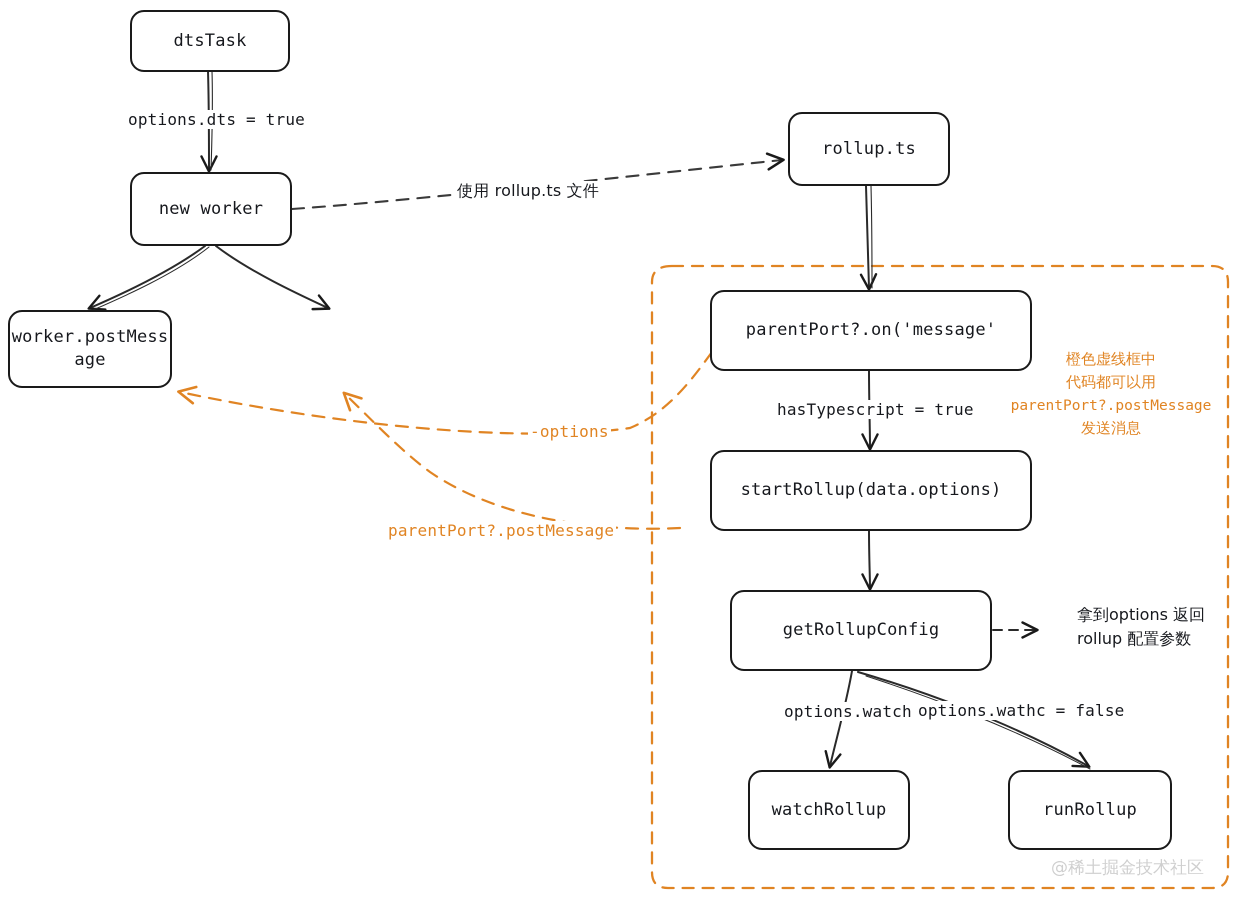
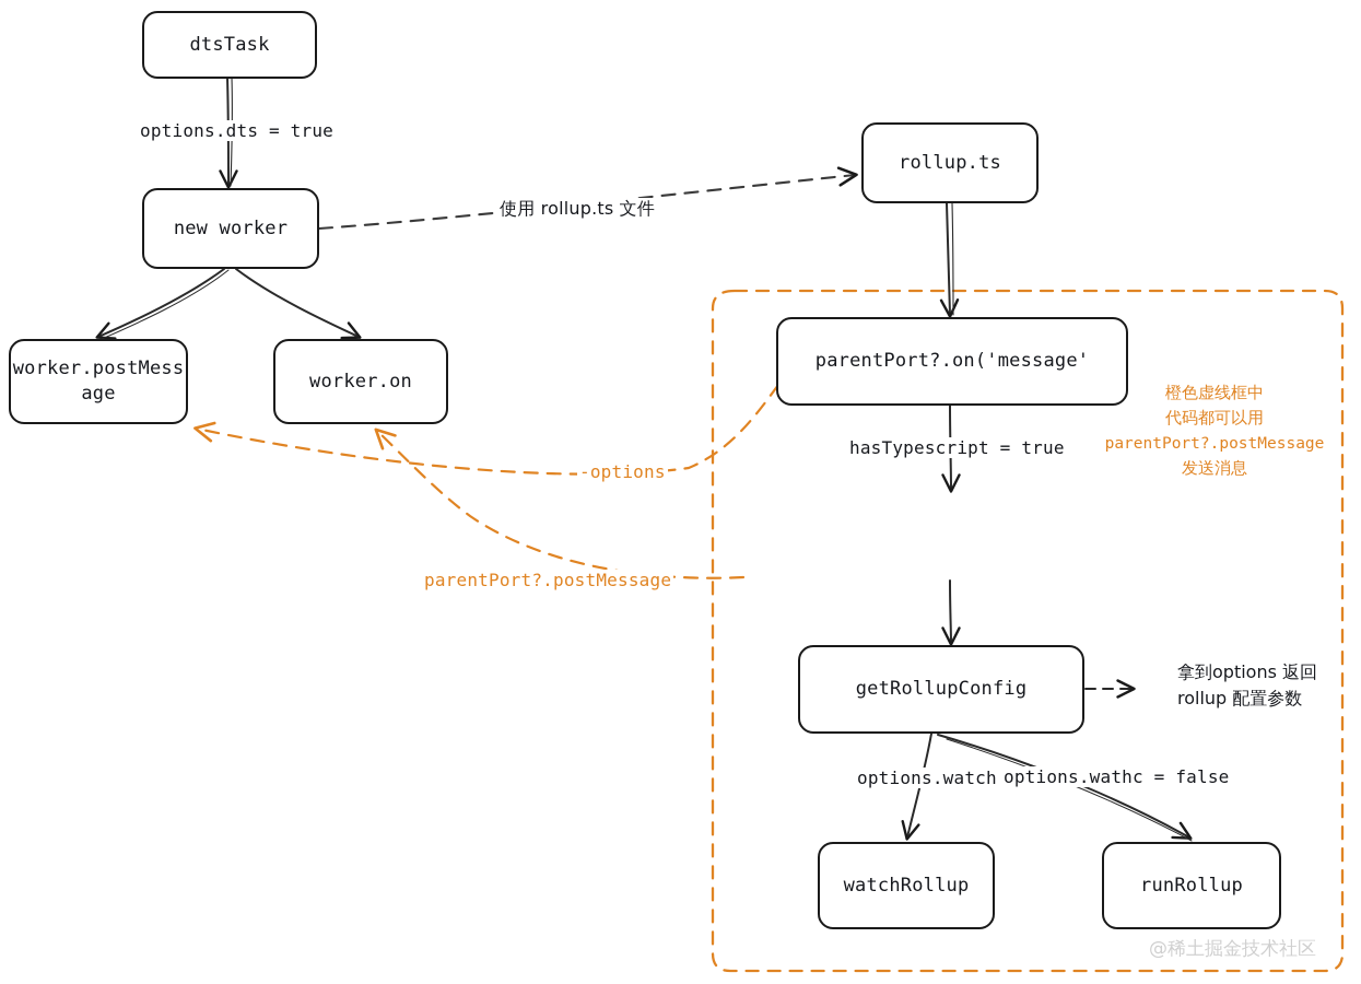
  dtsTask
  new worker
  worker.postMess
  age
+ worker.on
  rollup.ts
  parentPort?.on('message'
- startRollup(data.options)
  getRollupConfig
  watchRollup
  runRollup
  options.dts = true
  使用 rollup.ts 文件
  hasTypescript = true
  options.watch
  options.wathc = false
  -options
  parentPort?.postMessage
  拿到options 返回
  rollup 配置参数
  橙色虚线框中
  代码都可以用
  parentPort?.postMessage
  发送消息
  @稀土掘金技术社区
